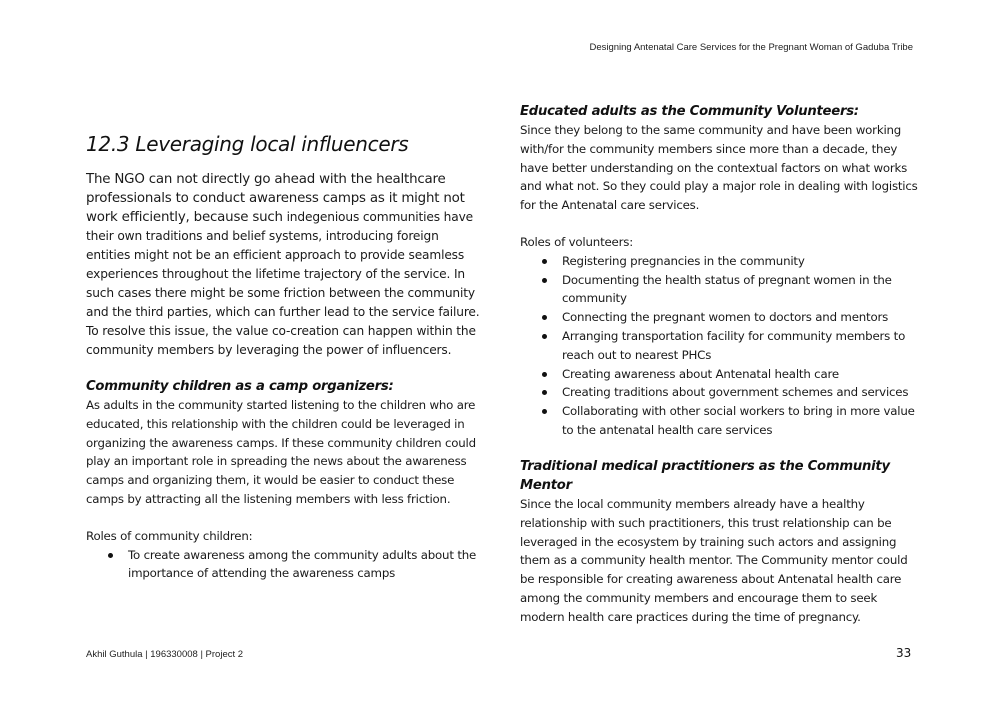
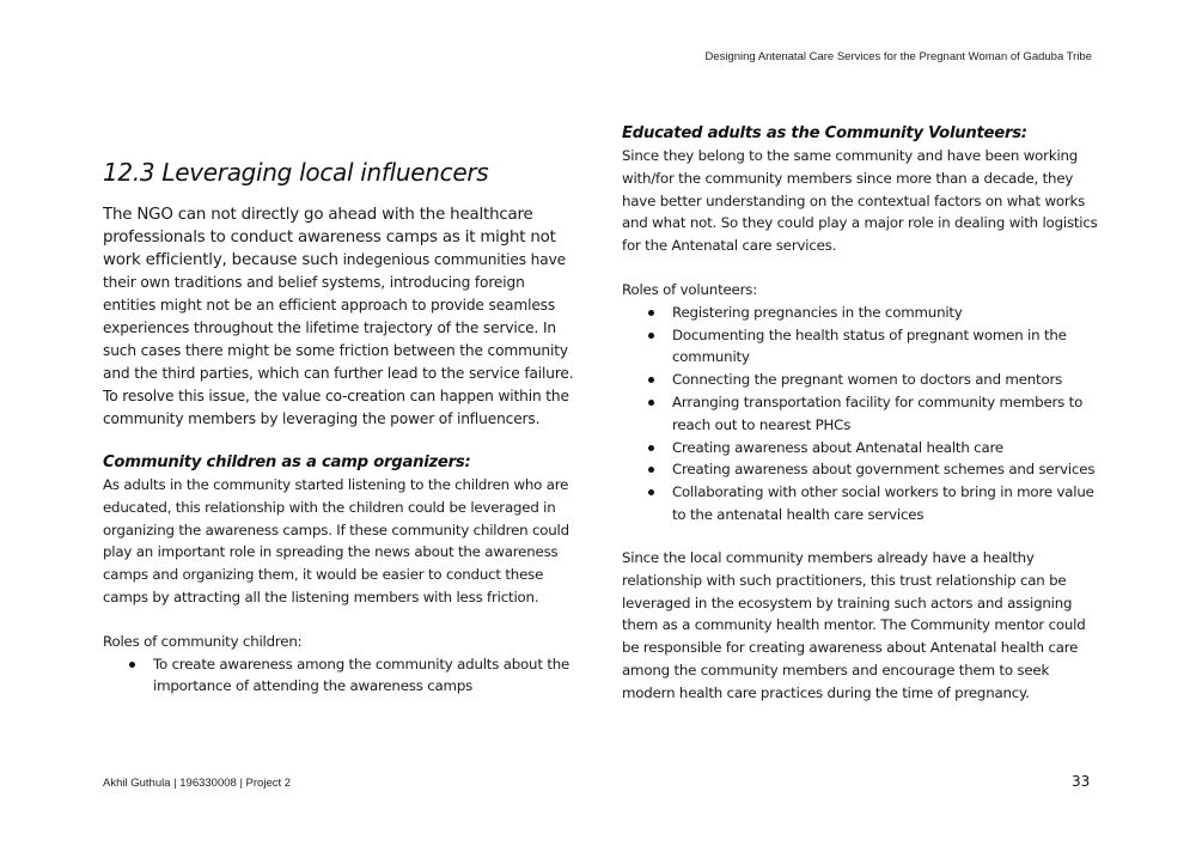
  Designing Antenatal Care Services for the Pregnant Woman of Gaduba Tribe
  12.3 Leveraging local influencers
  The NGO can not directly go ahead with the healthcare professionals to conduct awareness camps as it might not work efficiently, because such indegenious communities have their own traditions and belief systems, introducing foreign entities might not be an efficient approach to provide seamless experiences throughout the lifetime trajectory of the service. In such cases there might be some friction between the community and the third parties, which can further lead to the service failure. To resolve this issue, the value co-creation can happen within the community members by leveraging the power of influencers.
  Community children as a camp organizers:
  As adults in the community started listening to the children who are educated, this relationship with the children could be leveraged in organizing the awareness camps. If these community children could play an important role in spreading the news about the awareness camps and organizing them, it would be easier to conduct these camps by attracting all the listening members with less friction.
  Roles of community children:
  To create awareness among the community adults about the importance of attending the awareness camps
  Educated adults as the Community Volunteers:
  Since they belong to the same community and have been working with/for the community members since more than a decade, they have better understanding on the contextual factors on what works and what not. So they could play a major role in dealing with logistics for the Antenatal care services.
  Roles of volunteers:
  Registering pregnancies in the community
  Documenting the health status of pregnant women in the community
  Connecting the pregnant women to doctors and mentors
  Arranging transportation facility for community members to reach out to nearest PHCs
  Creating awareness about Antenatal health care
- Creating traditions about government schemes and services
+ Creating awareness about government schemes and services
  Collaborating with other social workers to bring in more value to the antenatal health care services
- Traditional medical practitioners as the Community Mentor
  Since the local community members already have a healthy relationship with such practitioners, this trust relationship can be leveraged in the ecosystem by training such actors and assigning them as a community health mentor. The Community mentor could be responsible for creating awareness about Antenatal health care among the community members and encourage them to seek modern health care practices during the time of pregnancy.
  Akhil Guthula | 196330008 | Project 2
  33
